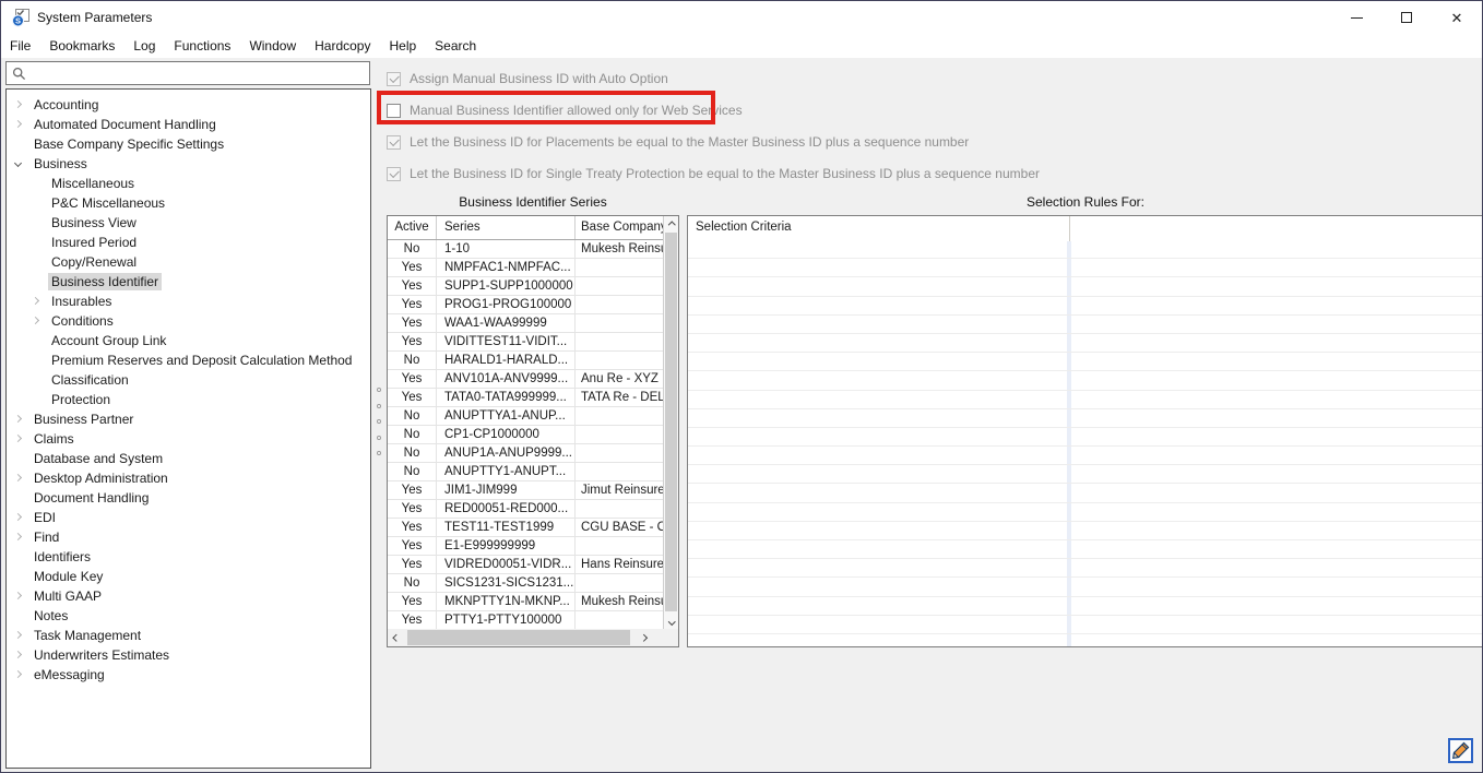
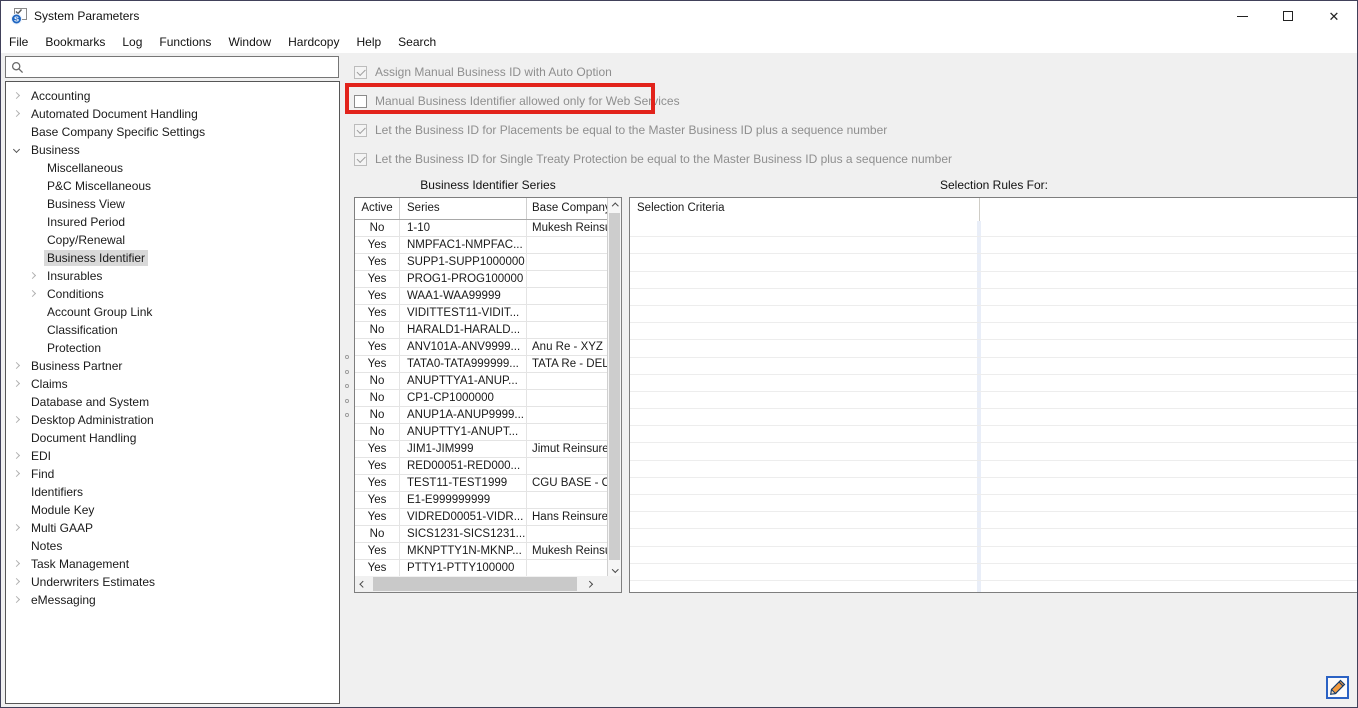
  S
  System Parameters
  ✕
  File Bookmarks Log Functions Window Hardcopy Help Search
  Accounting
  Automated Document Handling
  Base Company Specific Settings
  Business
  Miscellaneous
  P&C Miscellaneous
  Business View
  Insured Period
  Copy/Renewal
  Business Identifier
  Insurables
  Conditions
  Account Group Link
- Premium Reserves and Deposit Calculation Method
  Classification
  Protection
  Business Partner
  Claims
  Database and System
  Desktop Administration
  Document Handling
  EDI
  Find
  Identifiers
  Module Key
  Multi GAAP
  Notes
  Task Management
  Underwriters Estimates
  eMessaging
  Assign Manual Business ID with Auto Option
  Manual Business Identifier allowed only for Web Services
  Let the Business ID for Placements be equal to the Master Business ID plus a sequence number
  Let the Business ID for Single Treaty Protection be equal to the Master Business ID plus a sequence number
  Business Identifier Series
  Selection Rules For:
  Active
  Series
  Base Compan
  No
  1-10
  Mukesh Reins
  Yes
  NMPFAC1-NMPFAC...
  Yes
  SUPP1-SUPP1000000
  Yes
  PROG1-PROG100000
  Yes
  WAA1-WAA99999
  Yes
  VIDITTEST11-VIDIT...
  No
  HARALD1-HARALD...
  Yes
  ANV101A-ANV9999...
  Anu Re - XYZ
  Yes
  TATA0-TATA999999...
  TATA Re - DEL
  No
  ANUPTTYA1-ANUP...
  No
  CP1-CP1000000
  No
  ANUP1A-ANUP9999...
  No
  ANUPTTY1-ANUPT...
  Yes
  JIM1-JIM999
  Jimut Reinsure
  Yes
  RED00051-RED000...
  Yes
  TEST11-TEST1999
  CGU BASE -
  Yes
  E1-E999999999
  Yes
  VIDRED00051-VIDR...
  Hans Reinsure
  No
  SICS1231-SICS1231...
  Yes
  MKNPTTY1N-MKNP...
  Mukesh Reins
  Yes
  PTTY1-PTTY100000
  Selection Criteria
